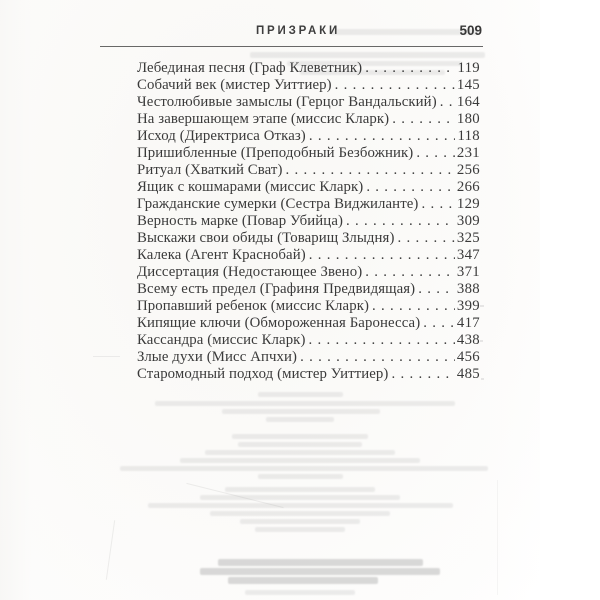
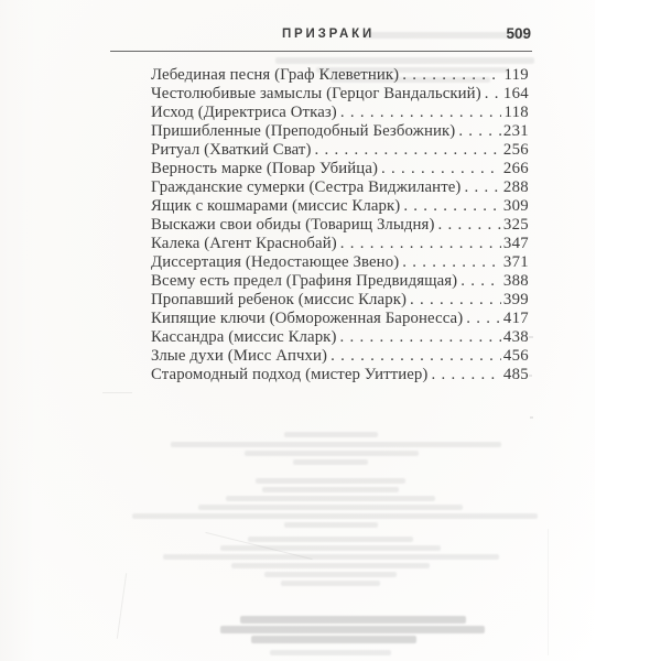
  ПРИЗРАКИ
  509
  Лебединая песня (Граф Клеветник)
  119
- Собачий век (мистер Уиттиер)
- 145
  Честолюбивые замыслы (Герцог Вандальский)
  164
- На завершающем этапе (миссис Кларк)
- 180
  Исход (Директриса Отказ)
  118
  Пришибленные (Преподобный Безбожник)
  231
  Ритуал (Хваткий Сват)
  256
- Ящик с кошмарами (миссис Кларк)
+ Верность марке (Повар Убийца)
  266
  Гражданские сумерки (Сестра Виджиланте)
- 129
+ 288
- Верность марке (Повар Убийца)
+ Ящик с кошмарами (миссис Кларк)
  309
  Выскажи свои обиды (Товарищ Злыдня)
  325
  Калека (Агент Краснобай)
  347
  Диссертация (Недостающее Звено)
  371
  Всему есть предел (Графиня Предвидящая)
  388
  Пропавший ребенок (миссис Кларк)
  399
  Кипящие ключи (Обмороженная Баронесса)
  417
  Кассандра (миссис Кларк)
  438
  Злые духи (Мисс Апчхи)
  456
  Старомодный подход (мистер Уиттиер)
  485
